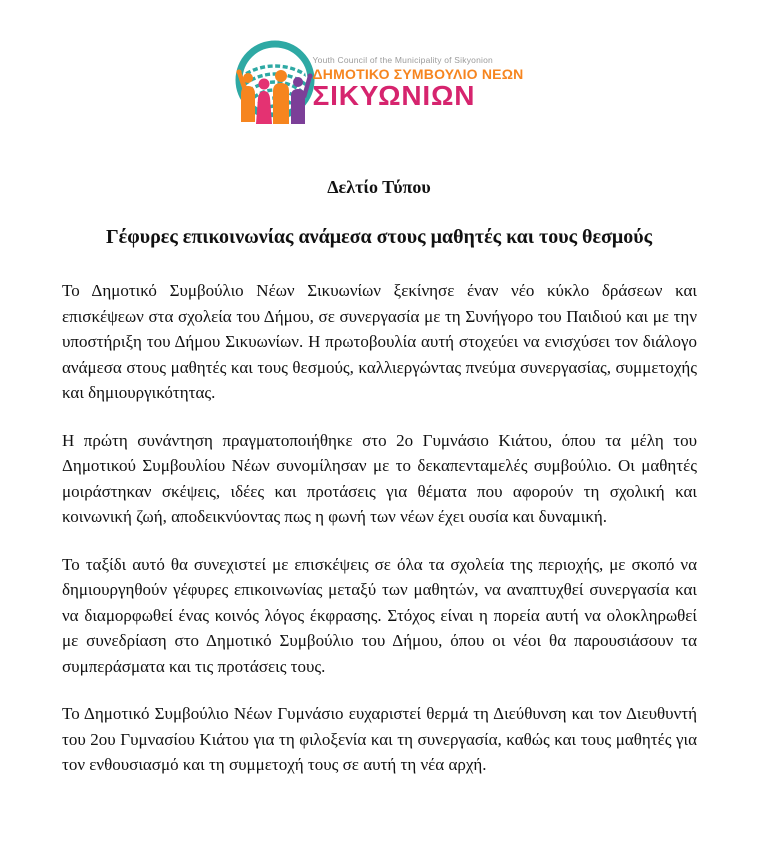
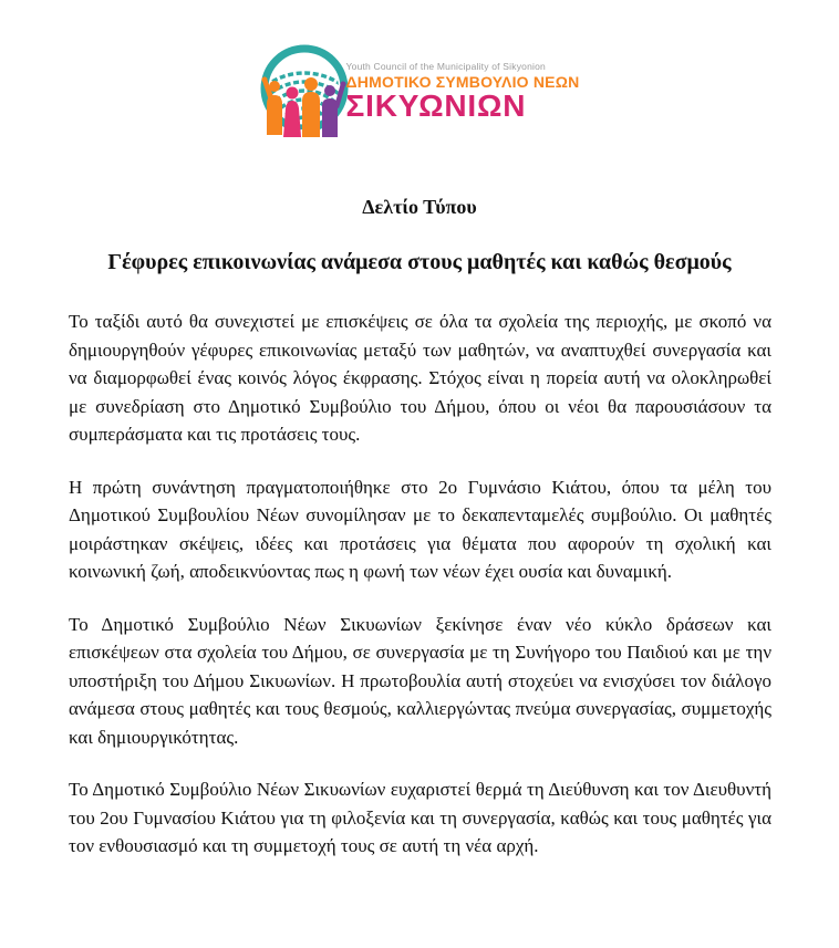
  Youth Council of the Municipality of Sikyonion
  ΔΗΜΟΤΙΚΟ ΣΥΜΒΟΥΛΙΟ ΝΕΩΝ
  ΣΙΚΥΩΝΙΩΝ
  Δελτίο Τύπου
- Γέφυρες επικοινωνίας ανάμεσα στους μαθητές και τους θεσμούς
+ Γέφυρες επικοινωνίας ανάμεσα στους μαθητές και καθώς θεσμούς
- Το Δημοτικό Συμβούλιο Νέων Σικυωνίων ξεκίνησε έναν νέο κύκλο δράσεων και επισκέψεων στα σχολεία του Δήμου, σε συνεργασία με τη Συνήγορο του Παιδιού και με την υποστήριξη του Δήμου Σικυωνίων. Η πρωτοβουλία αυτή στοχεύει να ενισχύσει τον διάλογο ανάμεσα στους μαθητές και τους θεσμούς, καλλιεργώντας πνεύμα συνεργασίας, συμμετοχής και δημιουργικότητας.
+ Το ταξίδι αυτό θα συνεχιστεί με επισκέψεις σε όλα τα σχολεία της περιοχής, με σκοπό να δημιουργηθούν γέφυρες επικοινωνίας μεταξύ των μαθητών, να αναπτυχθεί συνεργασία και να διαμορφωθεί ένας κοινός λόγος έκφρασης. Στόχος είναι η πορεία αυτή να ολοκληρωθεί με συνεδρίαση στο Δημοτικό Συμβούλιο του Δήμου, όπου οι νέοι θα παρουσιάσουν τα συμπεράσματα και τις προτάσεις τους.
  Η πρώτη συνάντηση πραγματοποιήθηκε στο 2ο Γυμνάσιο Κιάτου, όπου τα μέλη του Δημοτικού Συμβουλίου Νέων συνομίλησαν με το δεκαπενταμελές συμβούλιο. Οι μαθητές μοιράστηκαν σκέψεις, ιδέες και προτάσεις για θέματα που αφορούν τη σχολική και κοινωνική ζωή, αποδεικνύοντας πως η φωνή των νέων έχει ουσία και δυναμική.
- Το ταξίδι αυτό θα συνεχιστεί με επισκέψεις σε όλα τα σχολεία της περιοχής, με σκοπό να δημιουργηθούν γέφυρες επικοινωνίας μεταξύ των μαθητών, να αναπτυχθεί συνεργασία και να διαμορφωθεί ένας κοινός λόγος έκφρασης. Στόχος είναι η πορεία αυτή να ολοκληρωθεί με συνεδρίαση στο Δημοτικό Συμβούλιο του Δήμου, όπου οι νέοι θα παρουσιάσουν τα συμπεράσματα και τις προτάσεις τους.
+ Το Δημοτικό Συμβούλιο Νέων Σικυωνίων ξεκίνησε έναν νέο κύκλο δράσεων και επισκέψεων στα σχολεία του Δήμου, σε συνεργασία με τη Συνήγορο του Παιδιού και με την υποστήριξη του Δήμου Σικυωνίων. Η πρωτοβουλία αυτή στοχεύει να ενισχύσει τον διάλογο ανάμεσα στους μαθητές και τους θεσμούς, καλλιεργώντας πνεύμα συνεργασίας, συμμετοχής και δημιουργικότητας.
- Το Δημοτικό Συμβούλιο Νέων Γυμνάσιο ευχαριστεί θερμά τη Διεύθυνση και τον Διευθυντή του 2ου Γυμνασίου Κιάτου για τη φιλοξενία και τη συνεργασία, καθώς και τους μαθητές για τον ενθουσιασμό και τη συμμετοχή τους σε αυτή τη νέα αρχή.
+ Το Δημοτικό Συμβούλιο Νέων Σικυωνίων ευχαριστεί θερμά τη Διεύθυνση και τον Διευθυντή του 2ου Γυμνασίου Κιάτου για τη φιλοξενία και τη συνεργασία, καθώς και τους μαθητές για τον ενθουσιασμό και τη συμμετοχή τους σε αυτή τη νέα αρχή.
